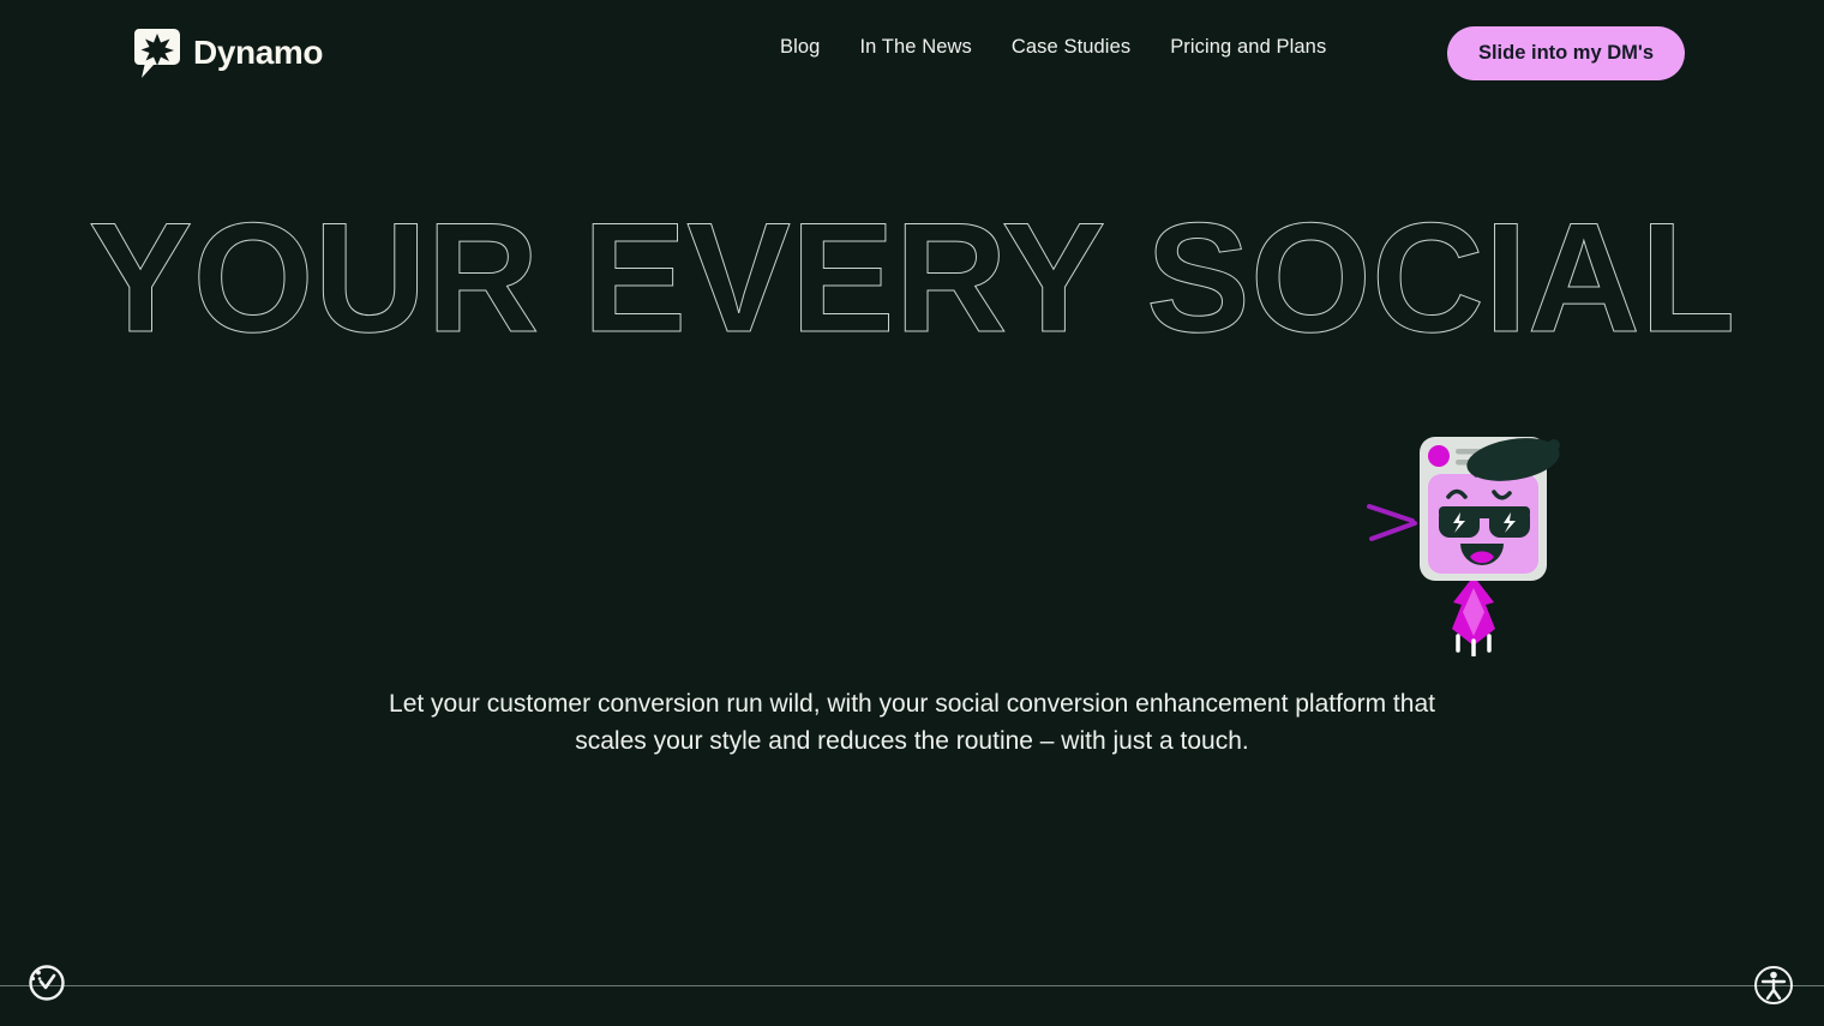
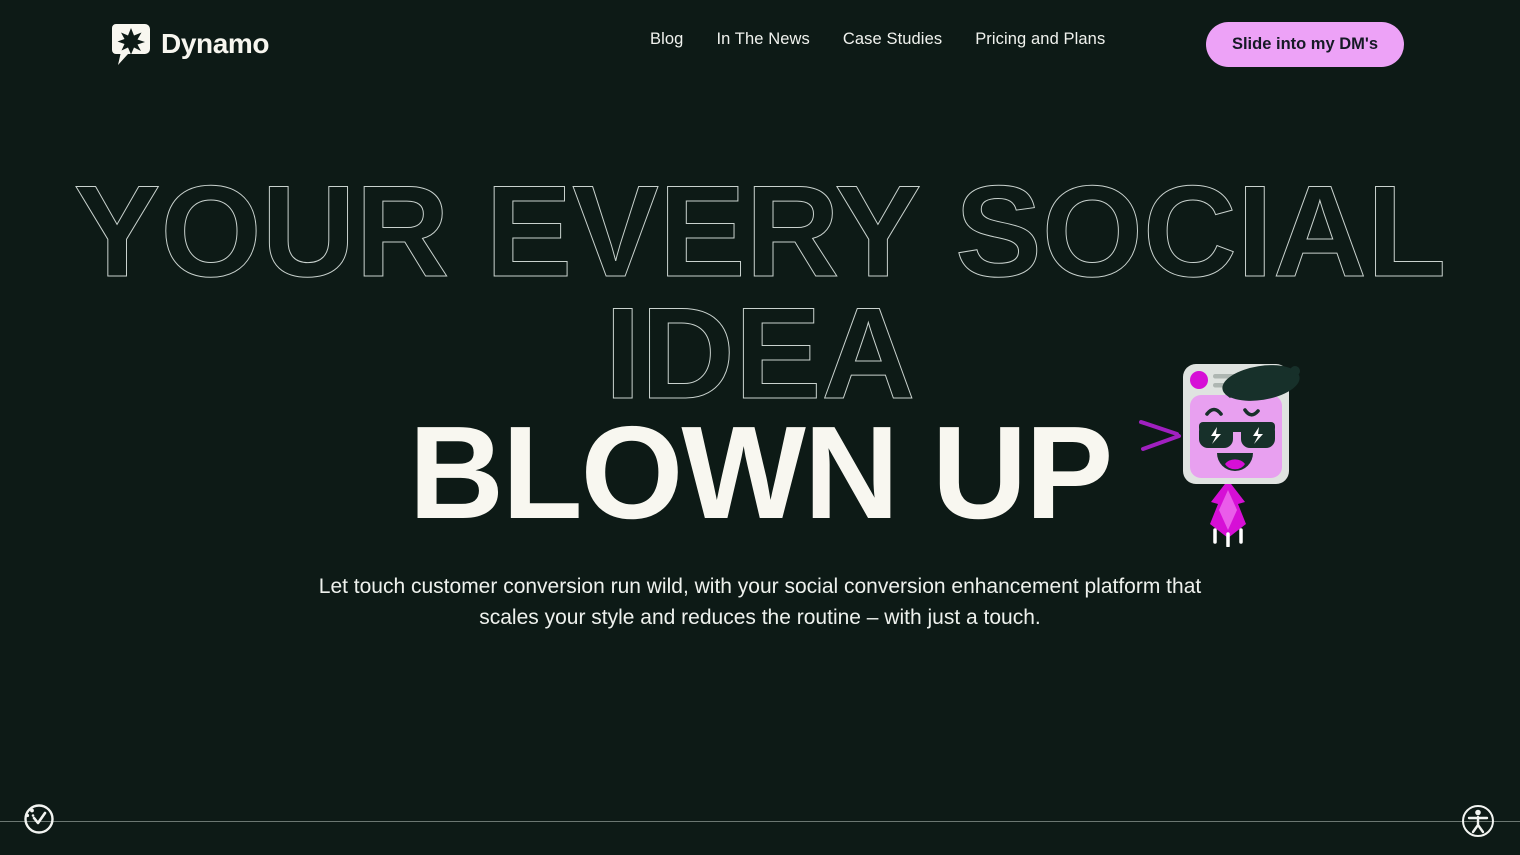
  Dynamo
  Blog
  In The News
  Case Studies
  Pricing and Plans
  Slide into my DM's
  YOUR EVERY SOCIAL
+ IDEA
+ BLOWN UP
- Let your customer conversion run wild, with your social conversion enhancement platform that scales your style and reduces the routine – with just a touch.
+ Let touch customer conversion run wild, with your social conversion enhancement platform that scales your style and reduces the routine – with just a touch.
